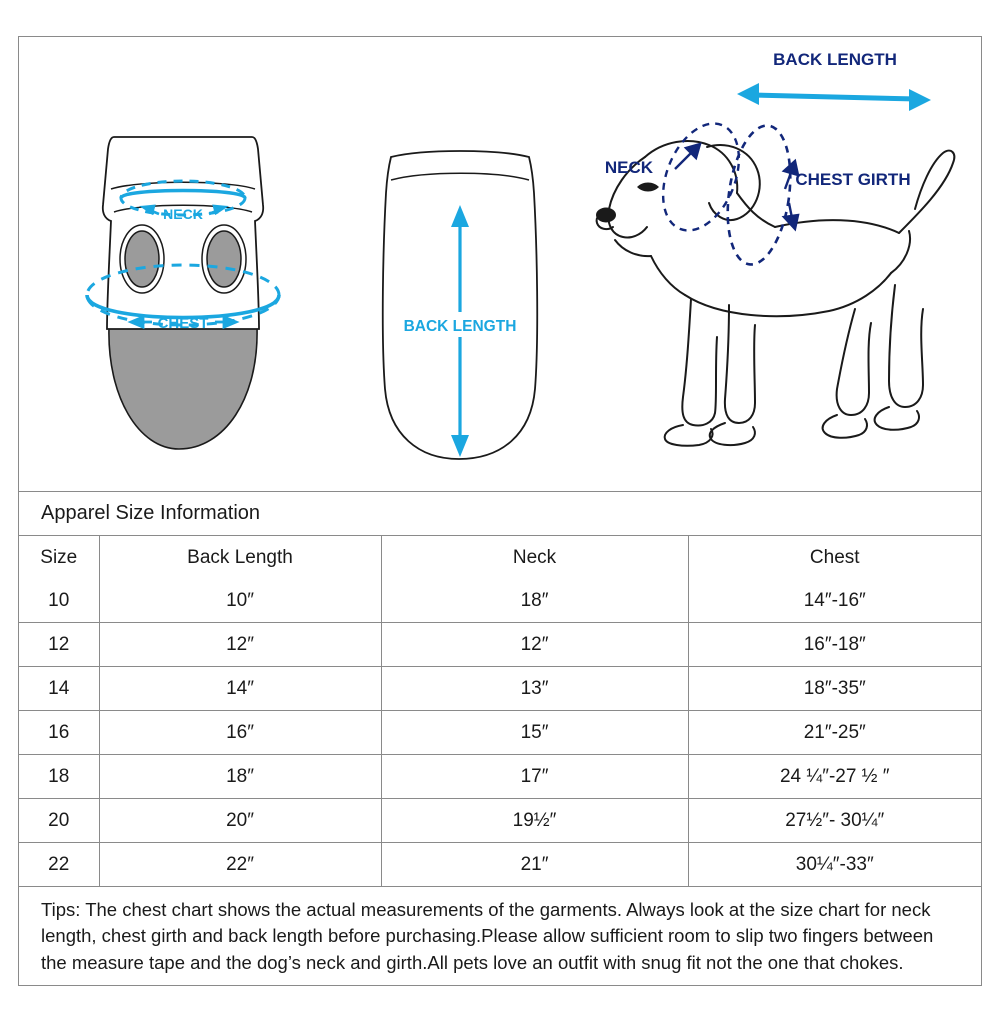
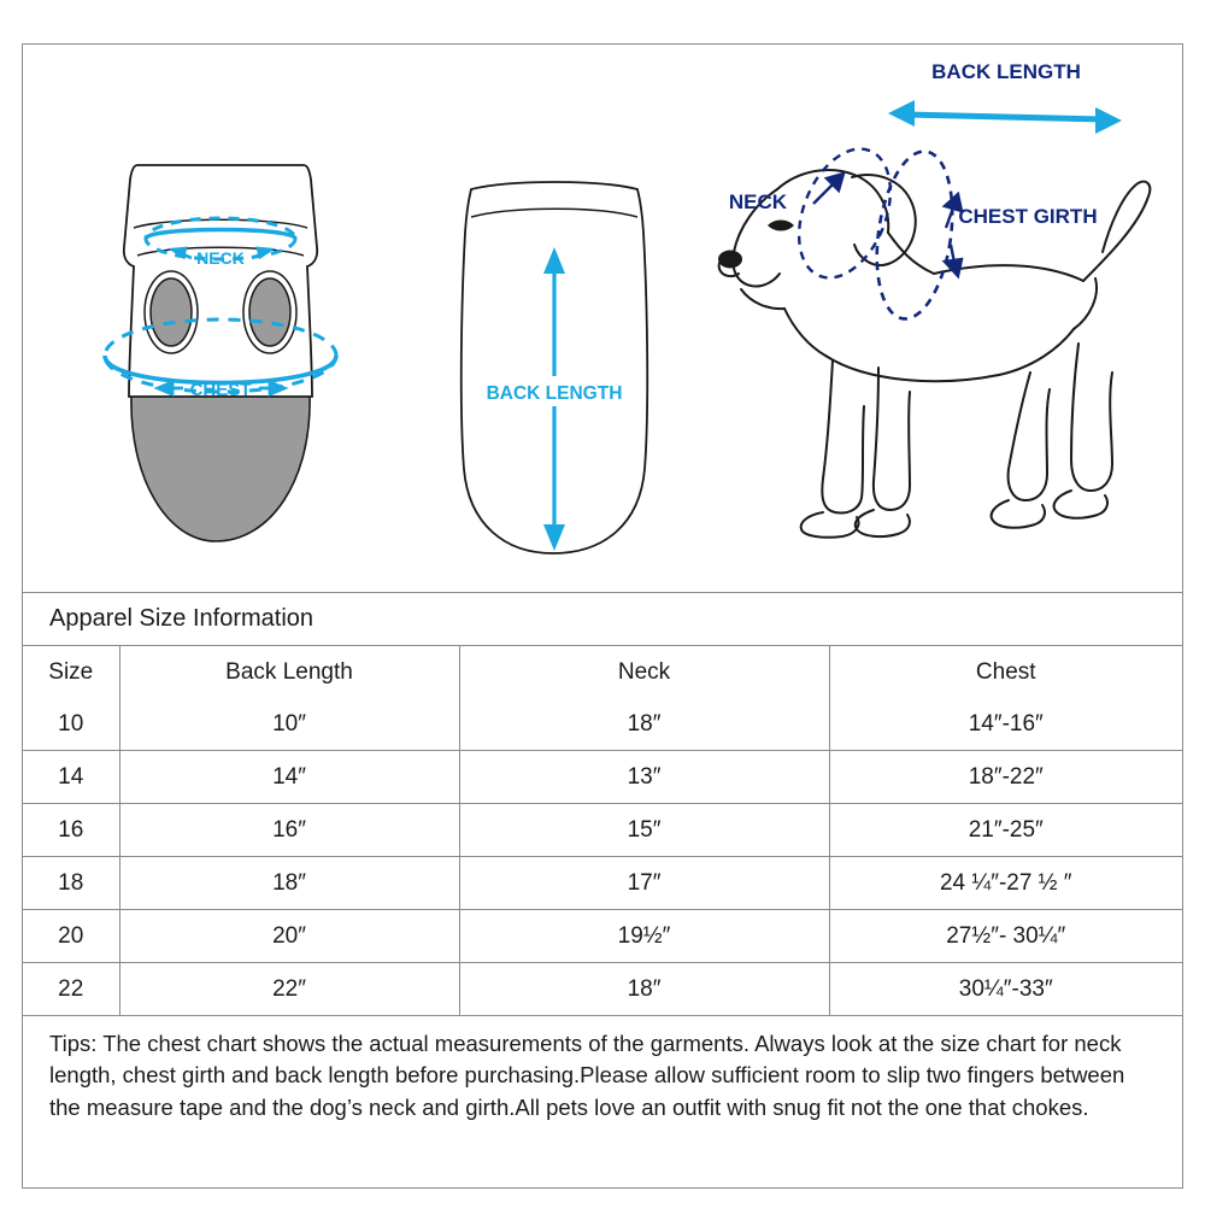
  NECK
  CHEST
  BACK LENGTH
  BACK LENGTH
  NECK
  CHEST GIRTH
  Apparel Size Information
  Size	Back Length	Neck	Chest
  10	10″	18″	14″-16″
- 12	12″	12″	16″-18″
- 14	14″	13″	18″-35″
+ 14	14″	13″	18″-22″
  16	16″	15″	21″-25″
  18	18″	17″	24 ¼″-27 ½ ″
  20	20″	19½″	27½″- 30¼″
- 22	22″	21″	30¼″-33″
+ 22	22″	18″	30¼″-33″
  Tips: The chest chart shows the actual measurements of the garments. Always look at the size chart for neck length, chest girth and back length before purchasing.Please allow sufficient room to slip two fingers between the measure tape and the dog’s neck and girth.All pets love an outfit with snug fit not the one that chokes.
